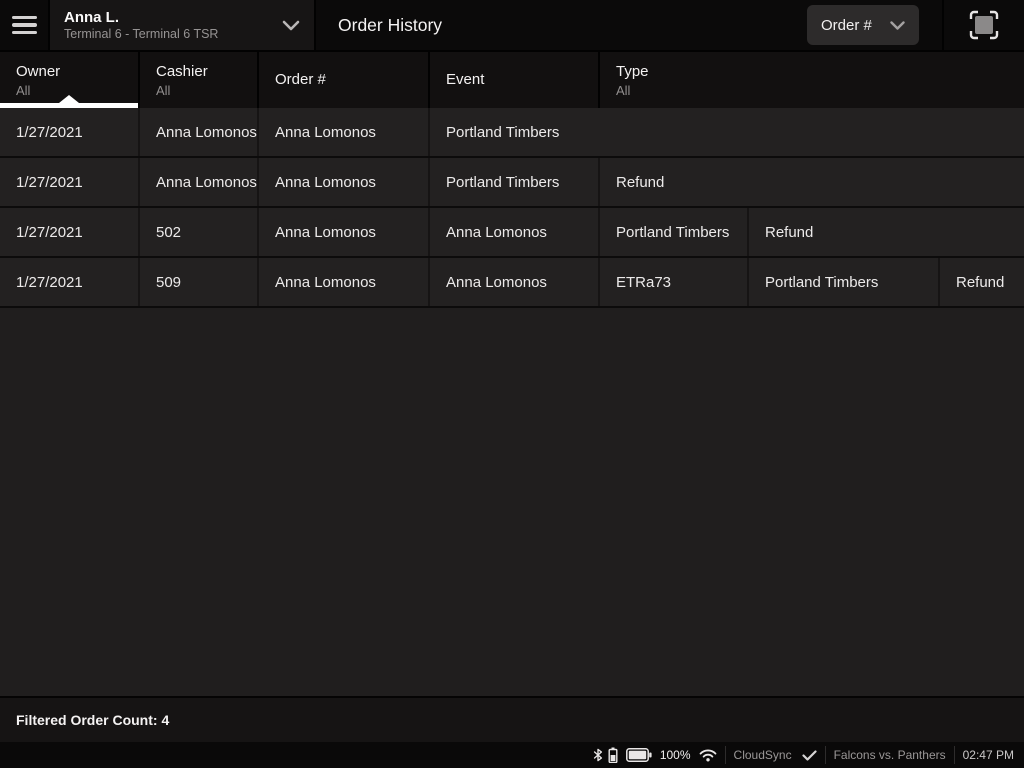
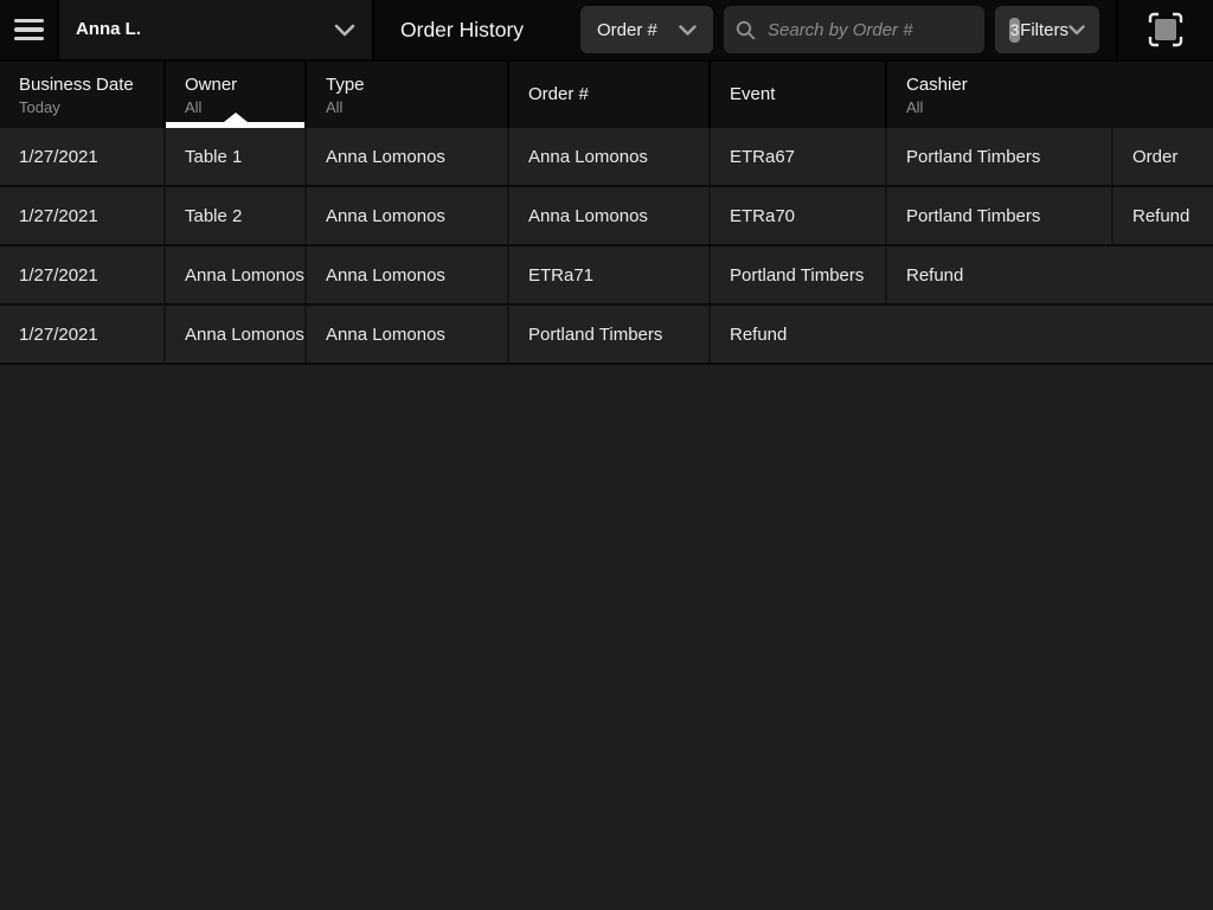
  Anna L.
- Terminal 6 - Terminal 6 TSR
  Order History
  Order #
+ Search by Order #
+ 3
+ Filters
+ Business Date
+ Today
  Owner
  All
- Cashier
+ Type
  All
  Order #
  Event
- Type
+ Cashier
  All
  1/27/2021
+ Table 1
  Anna Lomonos
  Anna Lomonos
+ ETRa67
  Portland Timbers
+ Order
  1/27/2021
+ Table 2
  Anna Lomonos
  Anna Lomonos
+ ETRa70
  Portland Timbers
  Refund
  1/27/2021
- 502
  Anna Lomonos
  Anna Lomonos
+ ETRa71
  Portland Timbers
  Refund
  1/27/2021
- 509
  Anna Lomonos
  Anna Lomonos
- ETRa73
  Portland Timbers
  Refund
- Filtered Order Count: 4
- 100%
- CloudSync
- Falcons vs. Panthers
- 02:47 PM
